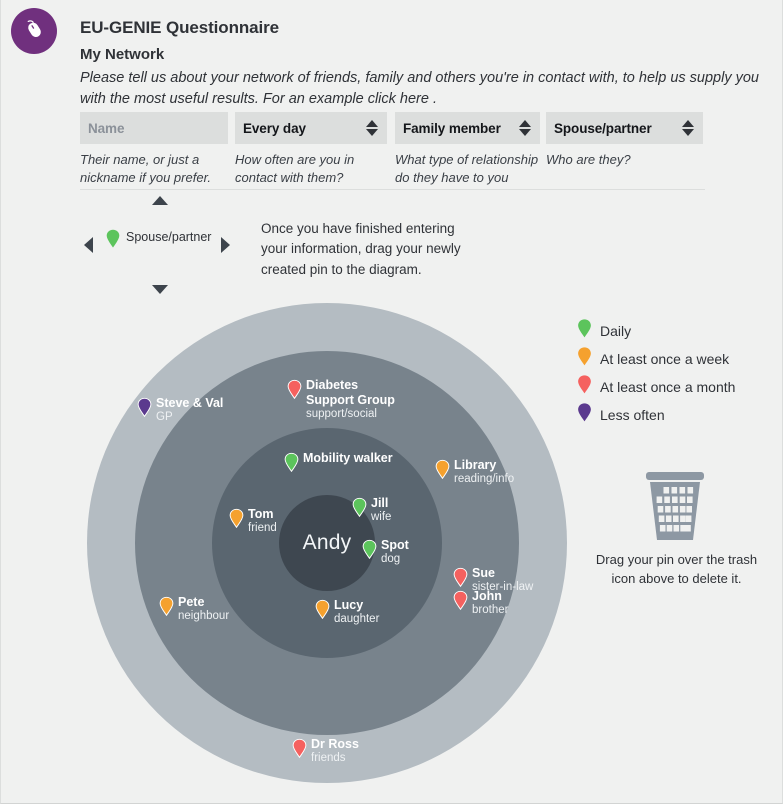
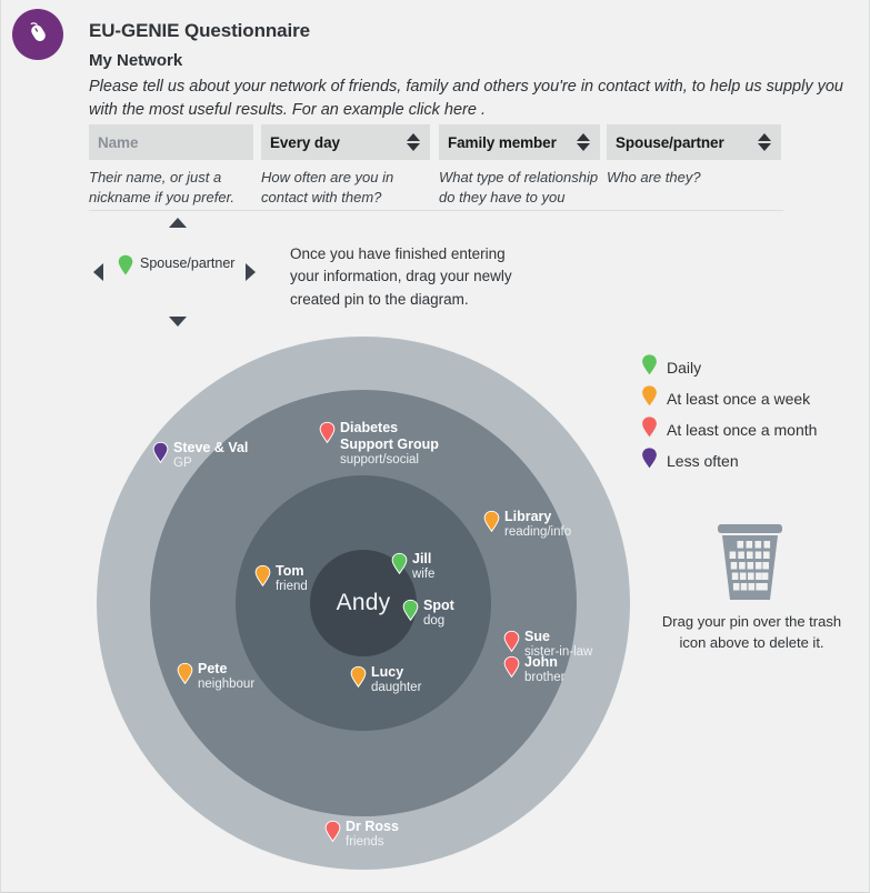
  EU-GENIE Questionnaire
  My Network
  Please tell us about your network of friends, family and others you're in contact with, to help us supply you with the most useful results. For an example click here .
  Name
  Their name, or just a nickname if you prefer.
  Every day
  How often are you in contact with them?
  Family member
  What type of relationship do they have to you
  Spouse/partner
  Who are they?
  Spouse/partner
  Once you have finished entering your information, drag your newly created pin to the diagram.
  Andy
  Steve & Val
  GP
  Diabetes
  Support Group
  support/social
- Mobility walker
  Library
  reading/info
  Tom
  friend
  Jill
  wife
  Spot
  dog
  Sue
  sister-in-law
  John
  brother
  Pete
  neighbour
  Lucy
  daughter
  Dr Ross
  friends
  Daily
  At least once a week
  At least once a month
  Less often
  Drag your pin over the trash icon above to delete it.
